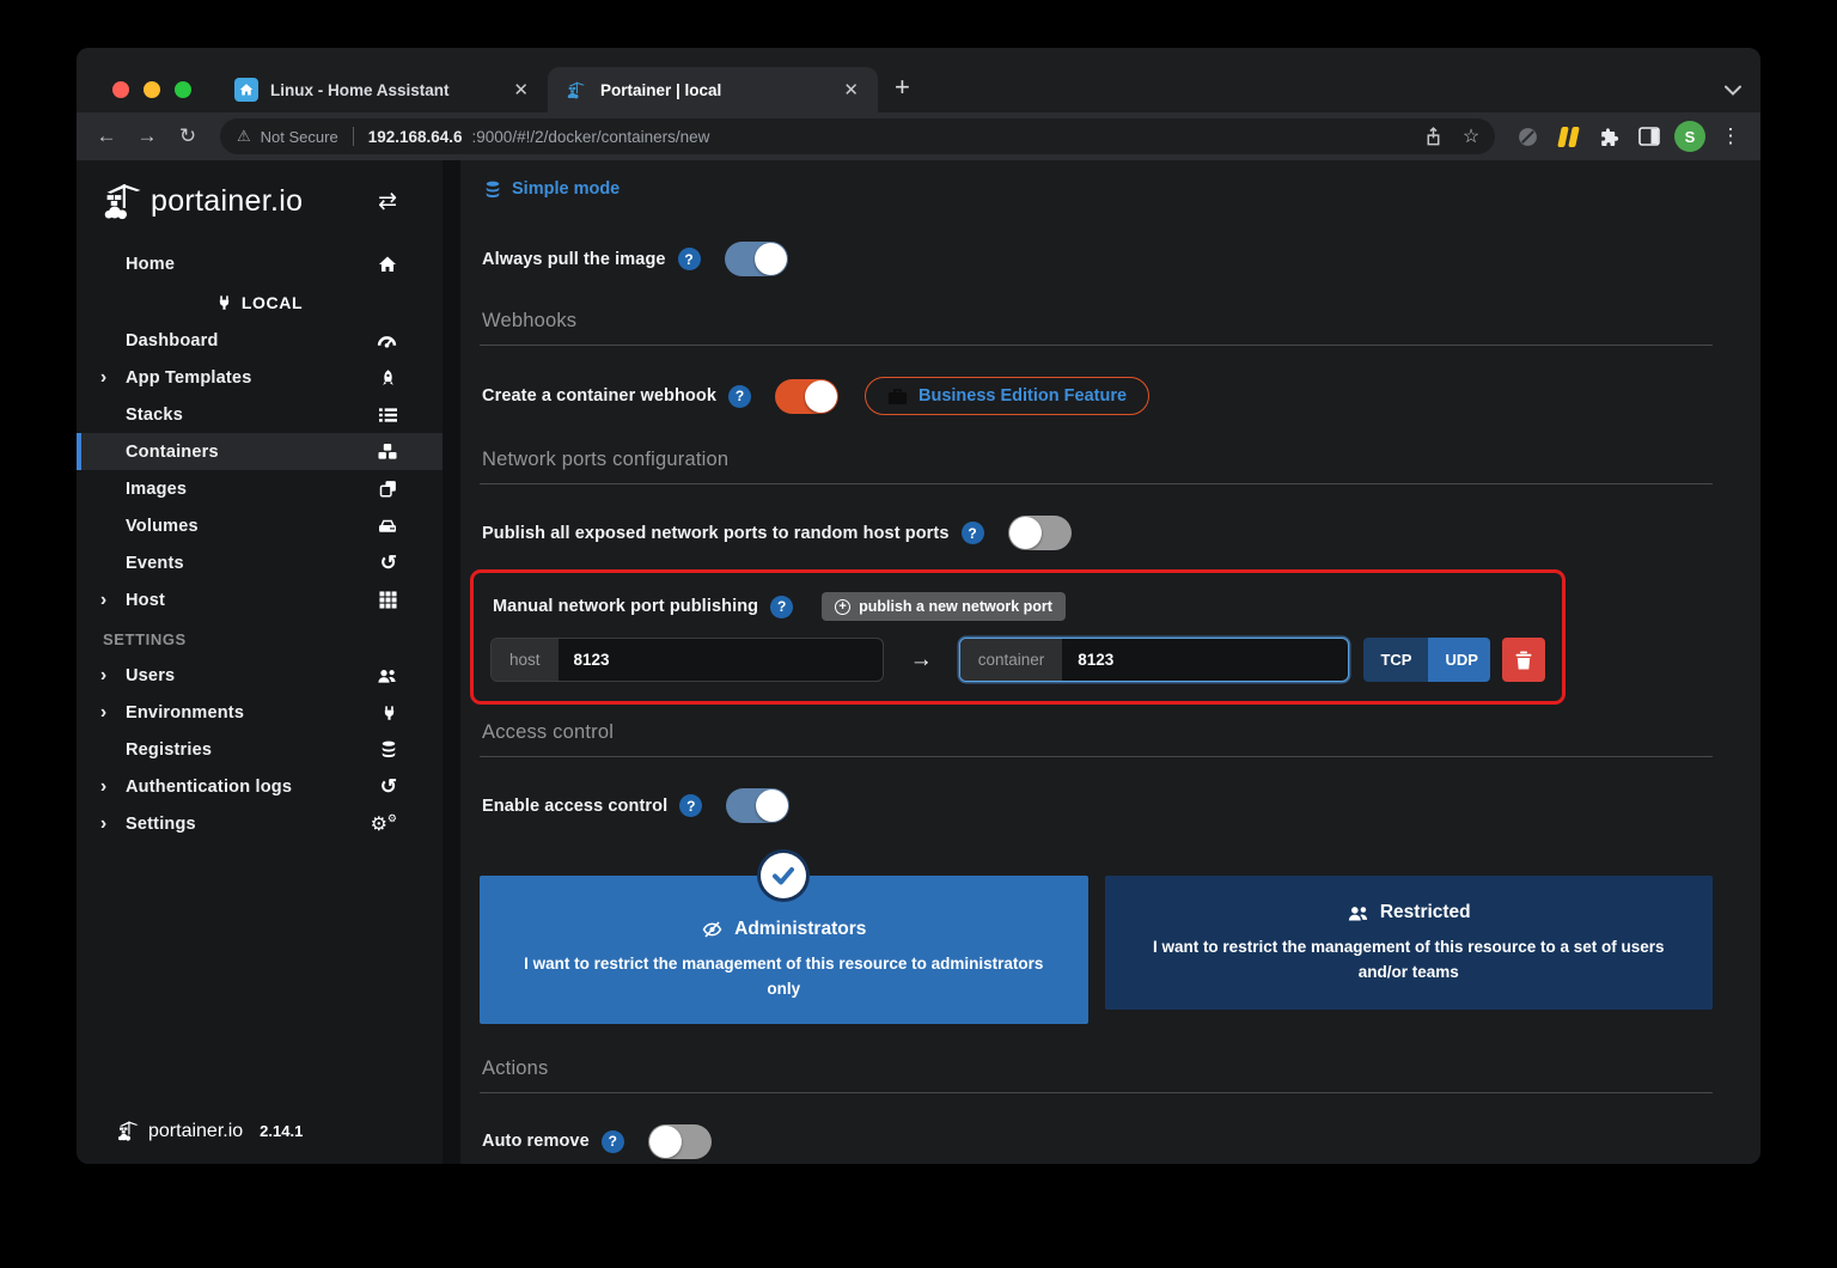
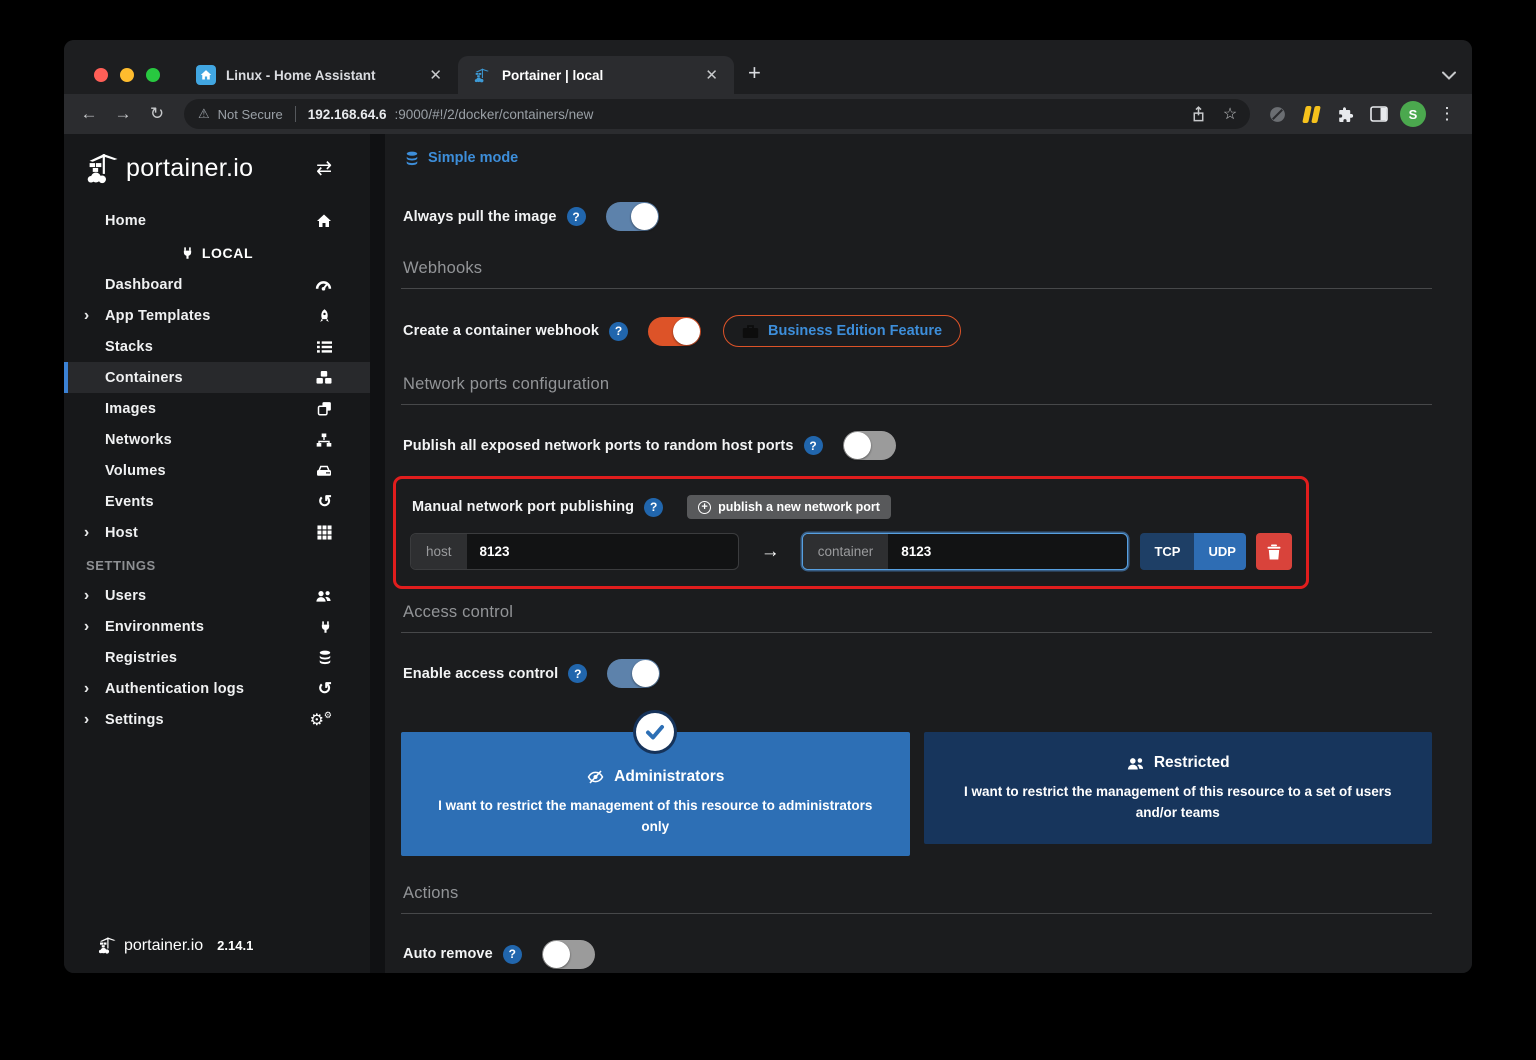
  Linux - Home Assistant
  ✕
  Portainer | local
  ✕
  +
  ←
  →
  ↻
  ⚠
  Not Secure
  192.168.64.6
  :9000/#!/2/docker/containers/new
  ☆
  S
  ⋮
  portainer.io
  ⇄
  Home
  LOCAL
  Dashboard
  ›
  App Templates
  Stacks
  Containers
  Images
+ Networks
  Volumes
  Events
  ↺
  ›
  Host
  SETTINGS
  ›
  Users
  ›
  Environments
  Registries
  ›
  Authentication logs
  ↺
  ›
  Settings
  ⚙
  ⚙
  portainer.io
  2.14.1
  Simple mode
  Always pull the image
  ?
  Webhooks
  Create a container webhook
  ?
  Business Edition Feature
  Network ports configuration
  Publish all exposed network ports to random host ports
  ?
  Manual network port publishing
  ?
  +
  publish a new network port
  host
  8123
  →
  container
  8123
  TCP
  UDP
  Access control
  Enable access control
  ?
  Administrators
  I want to restrict the management of this resource to administrators only
  Restricted
  I want to restrict the management of this resource to a set of users and/or teams
  Actions
  Auto remove
  ?
